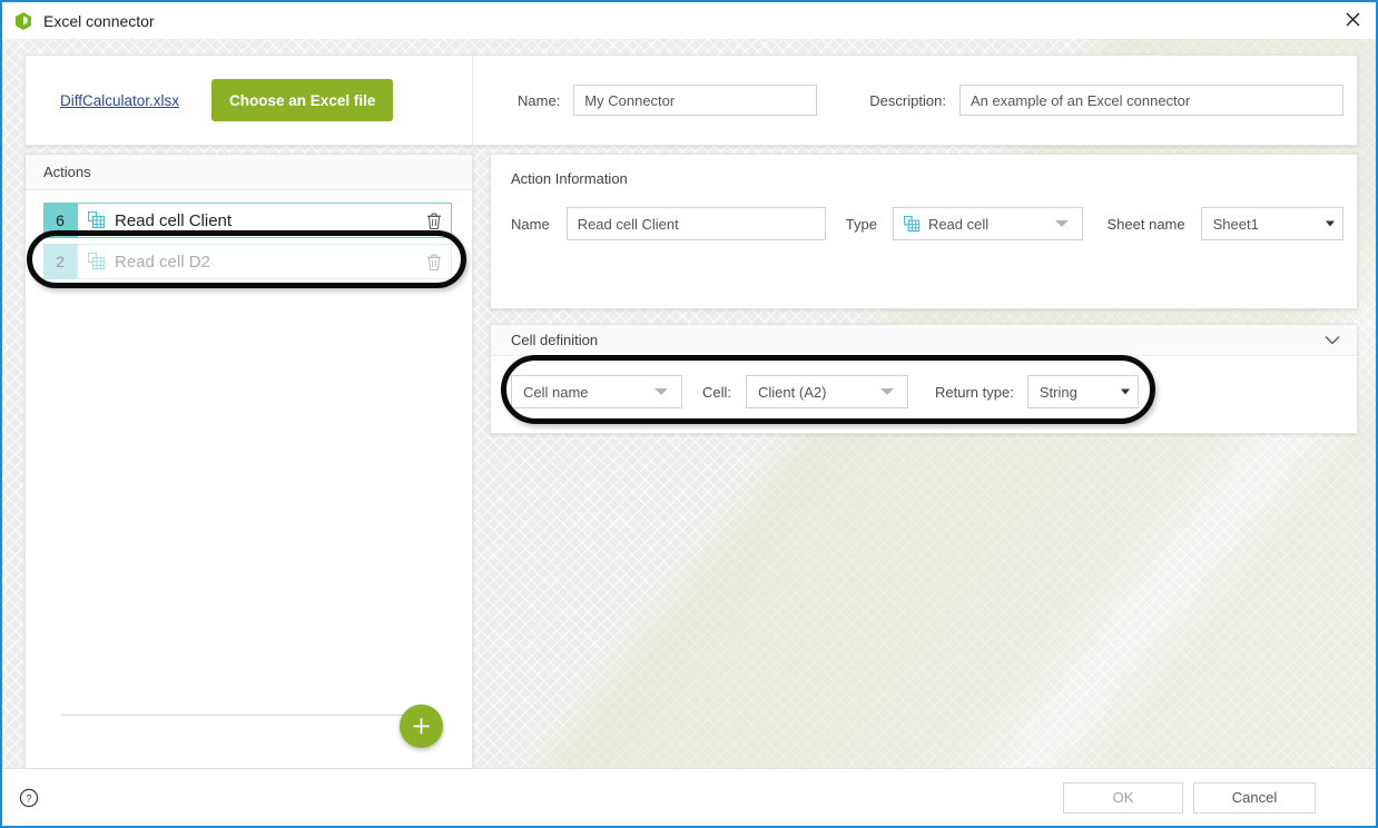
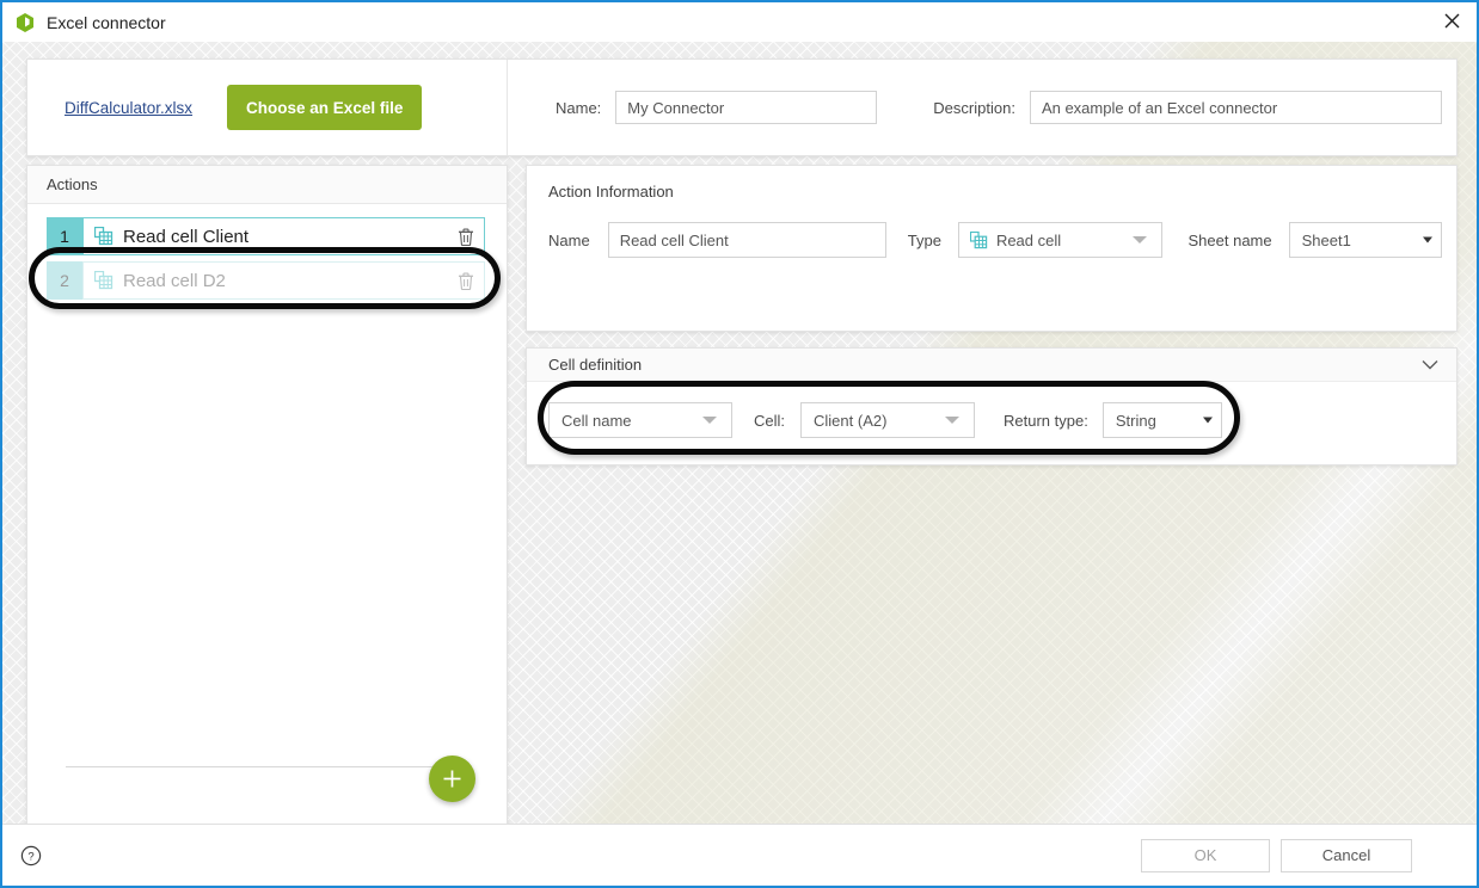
  Excel connector
  DiffCalculator.xlsx
  Choose an Excel file
  Name:
  My Connector
  Description:
  An example of an Excel connector
  Actions
- 6
+ 1
  Read cell Client
  2
  Read cell D2
  Action Information
  Name
  Read cell Client
  Type
  Read cell
  Sheet name
  Sheet1
  Cell definition
  Cell name
  Cell:
  Client (A2)
  Return type:
  String
  ?
  OK
  Cancel
